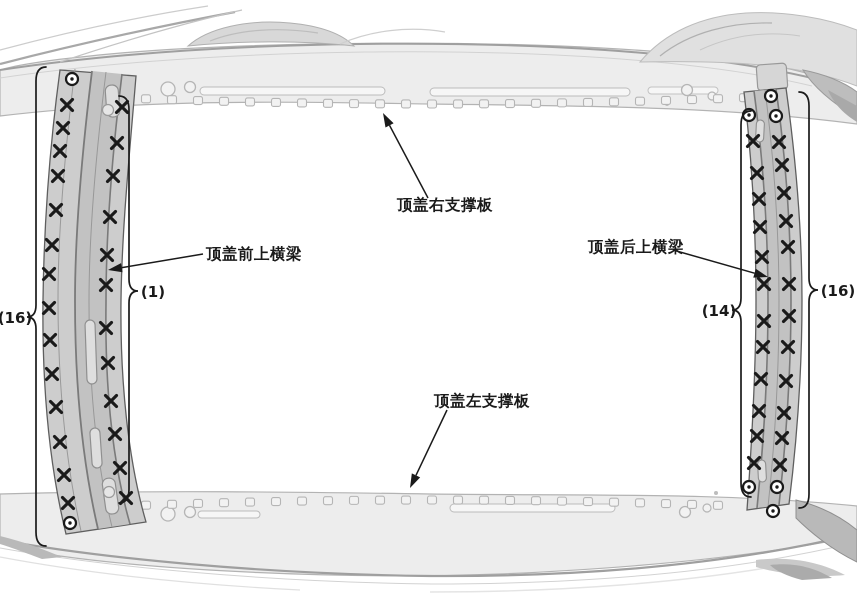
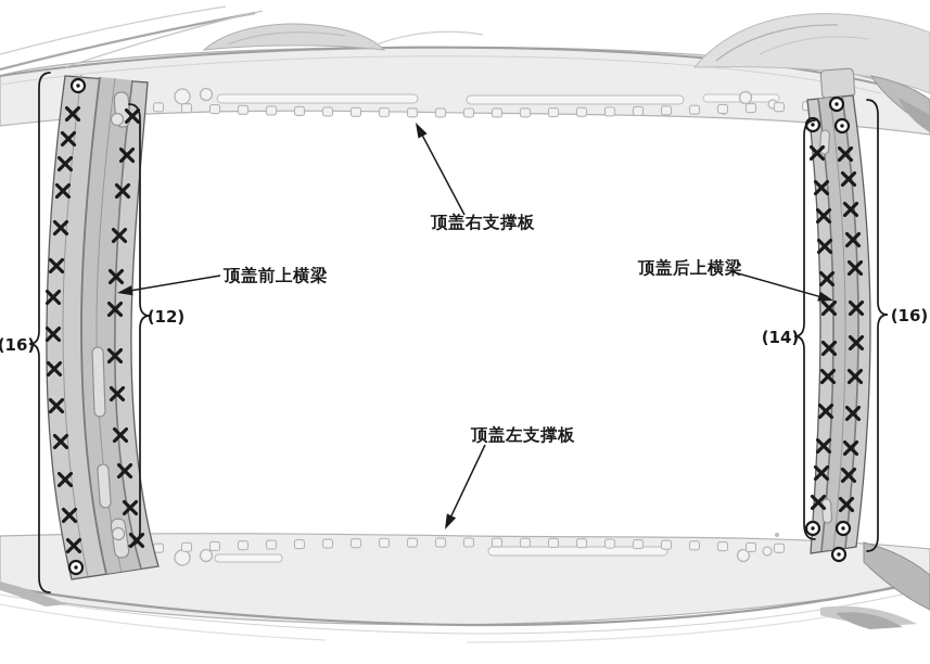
  (16)
- (1)
+ (12)
  (14)
  (16)
  顶盖右支撑板
  顶盖前上横梁
  顶盖后上横梁
  顶盖左支撑板
